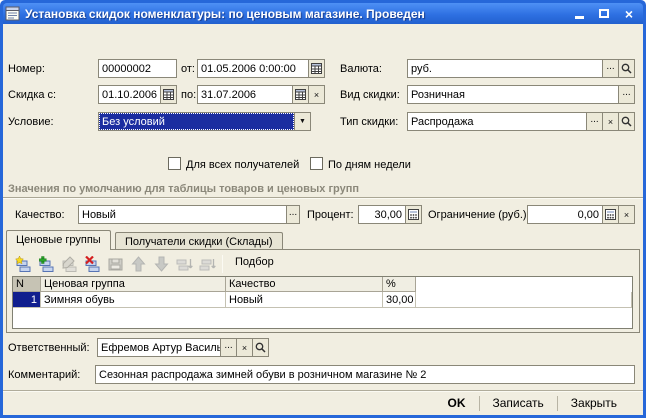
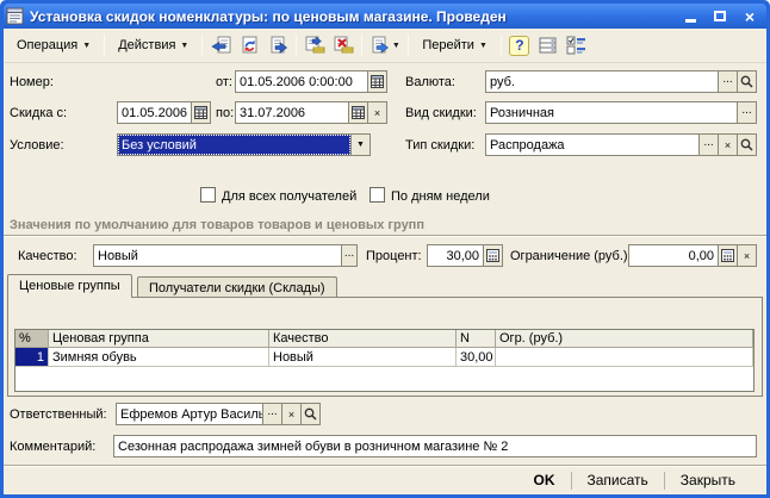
  Установка скидок номенклатуры: по ценовым магазине. Проведен
  ×
+ Операция
+ Действия
+ Перейти
+ ?
  Номер:
- 00000002
  от:
  01.05.2006 0:00:00
  Валюта:
  руб.
  ...
  Скидка с:
- 01.10.2006
+ 01.05.2006
  по:
  31.07.2006
  ×
  Вид скидки:
  Розничная
  ...
  Условие:
  Без условий
  Тип скидки:
  Распродажа
  ...
  ×
  Для всех получателей
  По дням недели
- Значения по умолчанию для таблицы товаров и ценовых групп
+ Значения по умолчанию для товаров товаров и ценовых групп
  Качество:
  Новый
  ...
  Процент:
  30,00
  Ограничение (руб.)
  0,00
  ×
  Ценовые группы
  Получатели скидки (Склады)
- Подбор
- N
+ %
  Ценовая группа
  Качество
- %
+ N
+ Огр. (руб.)
  1
  Зимняя обувь
  Новый
  30,00
  Ответственный:
  Ефремов Артур Васил
  ...
  ×
  Комментарий:
  Сезонная распродажа зимней обуви в розничном магазине № 2
  OK
  Записать
  Закрыть
